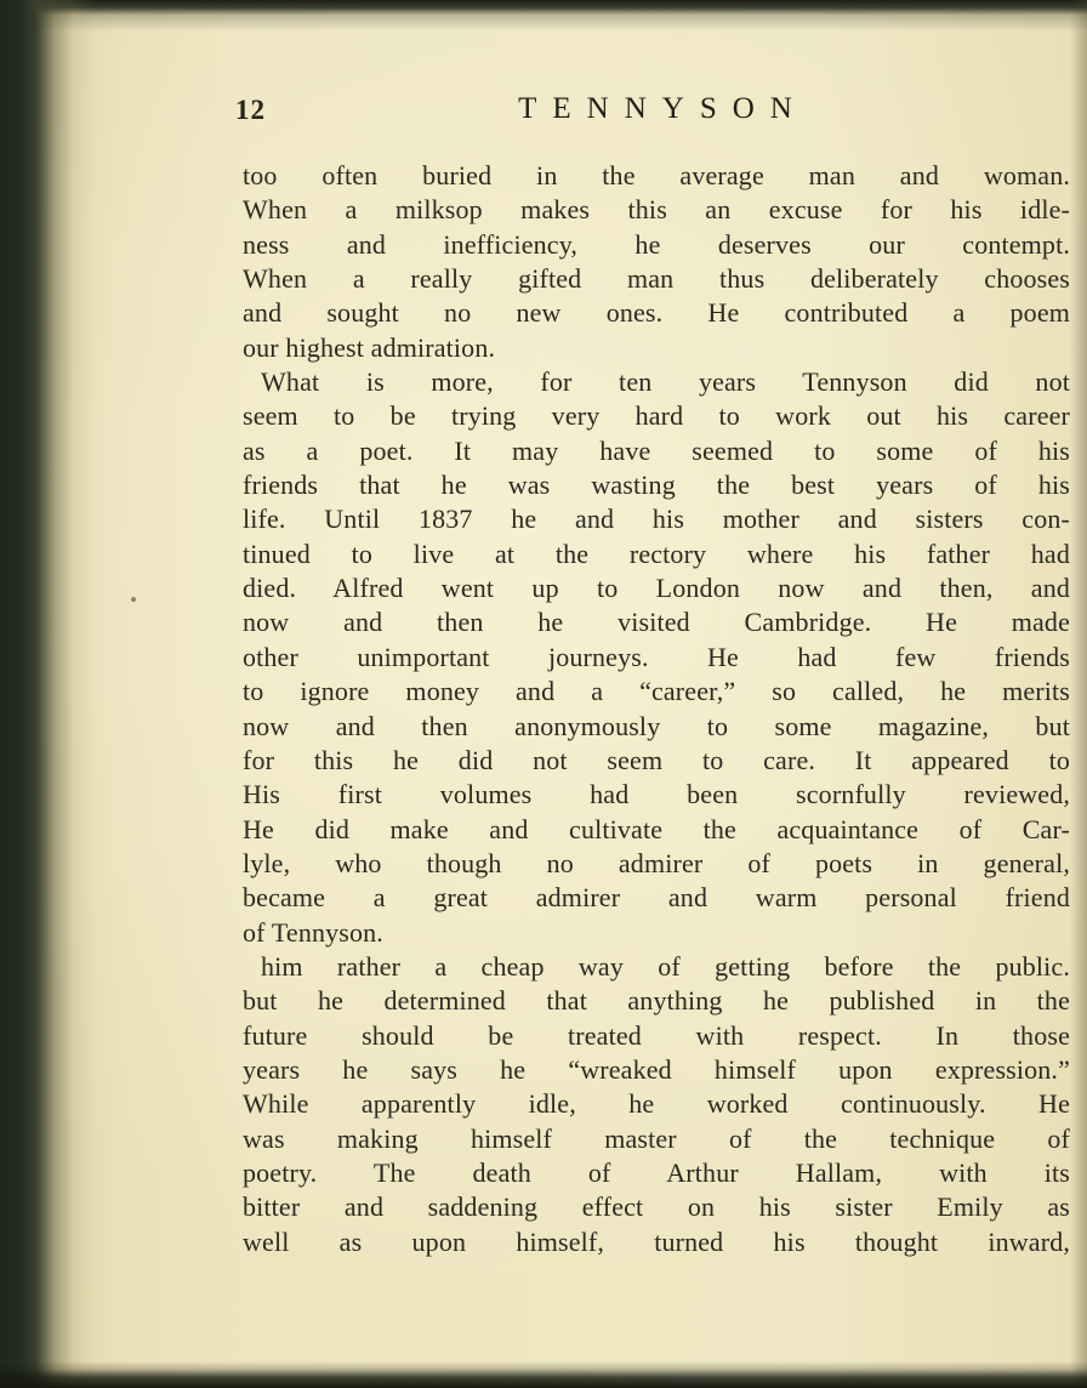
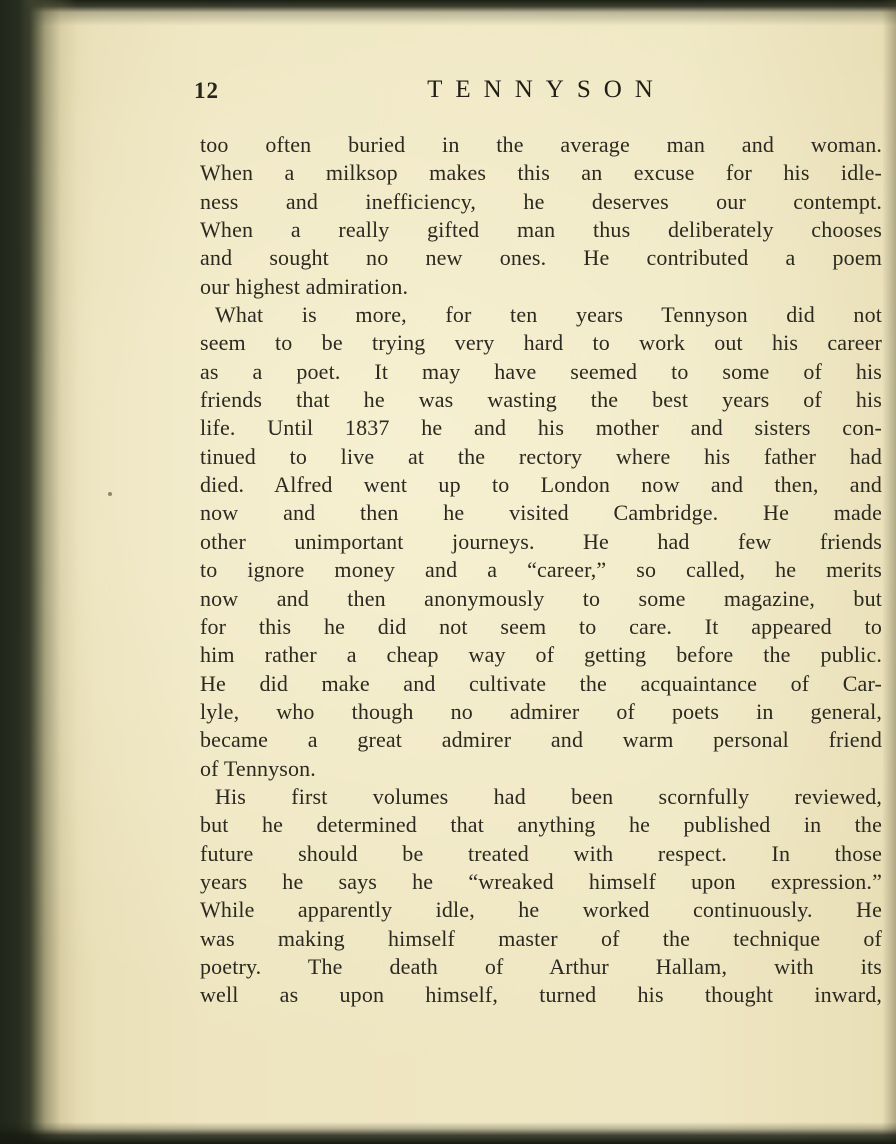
  12
  TENNYSON
  too often buried in the average man and woman.
  When a milksop makes this an excuse for his idle-
  ness and inefficiency, he deserves our contempt.
  When a really gifted man thus deliberately chooses
  and sought no new ones. He contributed a poem
  our highest admiration.
  What is more, for ten years Tennyson did not
  seem to be trying very hard to work out his career
  as a poet. It may have seemed to some of his
  friends that he was wasting the best years of his
  life. Until 1837 he and his mother and sisters con-
  tinued to live at the rectory where his father had
  died. Alfred went up to London now and then, and
  now and then he visited Cambridge. He made
  other unimportant journeys. He had few friends
  to ignore money and a “career,” so called, he merits
  now and then anonymously to some magazine, but
  for this he did not seem to care. It appeared to
- His first volumes had been scornfully reviewed,
+ him rather a cheap way of getting before the public.
  He did make and cultivate the acquaintance of Car-
  lyle, who though no admirer of poets in general,
  became a great admirer and warm personal friend
  of Tennyson.
- him rather a cheap way of getting before the public.
+ His first volumes had been scornfully reviewed,
  but he determined that anything he published in the
  future should be treated with respect. In those
  years he says he “wreaked himself upon expression.”
  While apparently idle, he worked continuously. He
  was making himself master of the technique of
  poetry. The death of Arthur Hallam, with its
- bitter and saddening effect on his sister Emily as
  well as upon himself, turned his thought inward,
